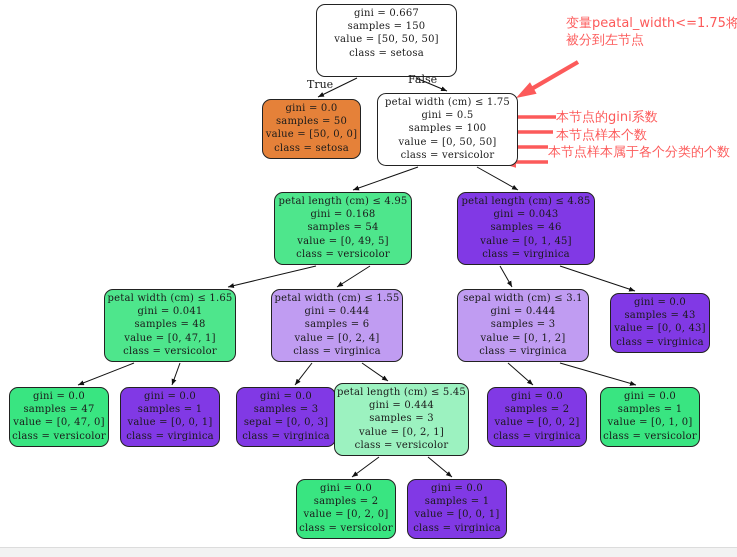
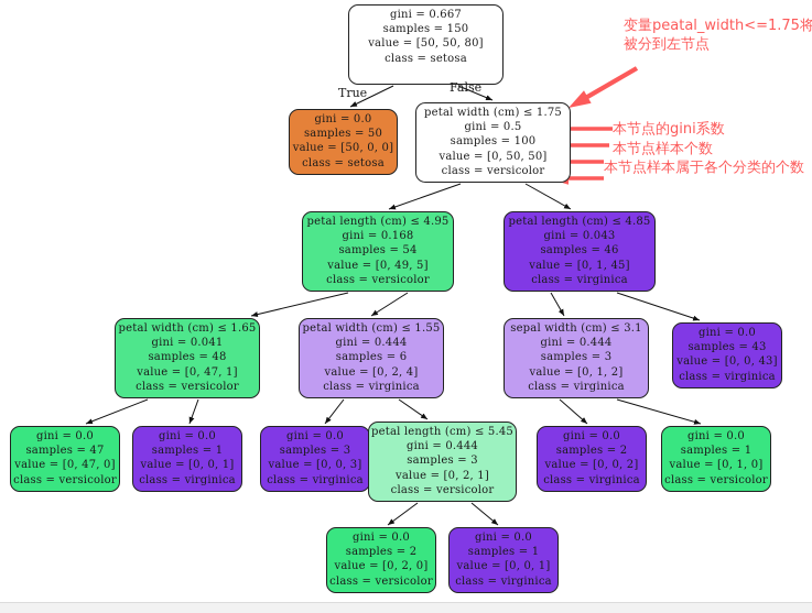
  gini = 0.667
  samples = 150
- value = [50, 50, 50]
+ value = [50, 50, 80]
  class = setosa
  gini = 0.0
  samples = 50
  value = [50, 0, 0]
  class = setosa
  petal width (cm) ≤ 1.75
  gini = 0.5
  samples = 100
  value = [0, 50, 50]
  class = versicolor
  petal length (cm) ≤ 4.95
  gini = 0.168
  samples = 54
  value = [0, 49, 5]
  class = versicolor
  petal length (cm) ≤ 4.85
  gini = 0.043
  samples = 46
  value = [0, 1, 45]
  class = virginica
  petal width (cm) ≤ 1.65
  gini = 0.041
  samples = 48
  value = [0, 47, 1]
  class = versicolor
  petal width (cm) ≤ 1.55
  gini = 0.444
  samples = 6
  value = [0, 2, 4]
  class = virginica
  sepal width (cm) ≤ 3.1
  gini = 0.444
  samples = 3
  value = [0, 1, 2]
  class = virginica
  gini = 0.0
  samples = 43
  value = [0, 0, 43]
  class = virginica
  gini = 0.0
  samples = 47
  value = [0, 47, 0]
  class = versicolor
  gini = 0.0
  samples = 1
  value = [0, 0, 1]
  class = virginica
  gini = 0.0
  samples = 3
- sepal = [0, 0, 3]
+ value = [0, 0, 3]
  class = virginica
  petal length (cm) ≤ 5.45
  gini = 0.444
  samples = 3
  value = [0, 2, 1]
  class = versicolor
  gini = 0.0
  samples = 2
  value = [0, 0, 2]
  class = virginica
  gini = 0.0
  samples = 1
  value = [0, 1, 0]
  class = versicolor
  gini = 0.0
  samples = 2
  value = [0, 2, 0]
  class = versicolor
  gini = 0.0
  samples = 1
  value = [0, 0, 1]
  class = virginica
  True
  False
  变量peatal_width<=1.75将
  被分到左节点
  本节点的gini系数
  本节点样本个数
  本节点样本属于各个分类的个数
